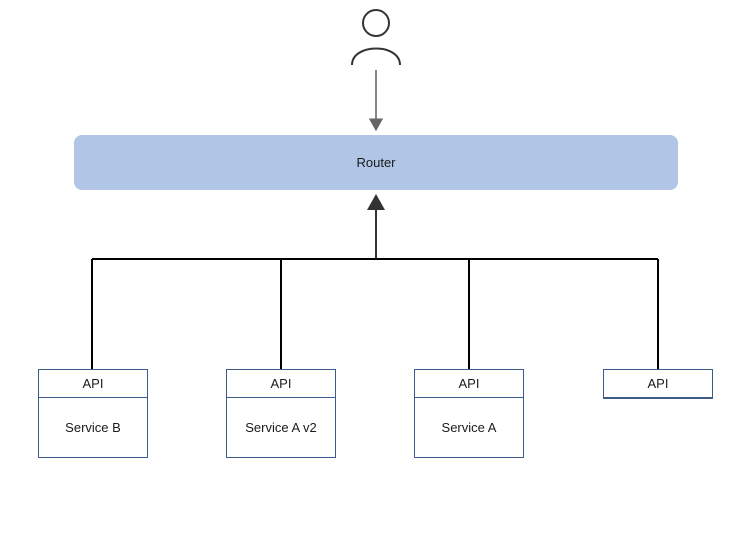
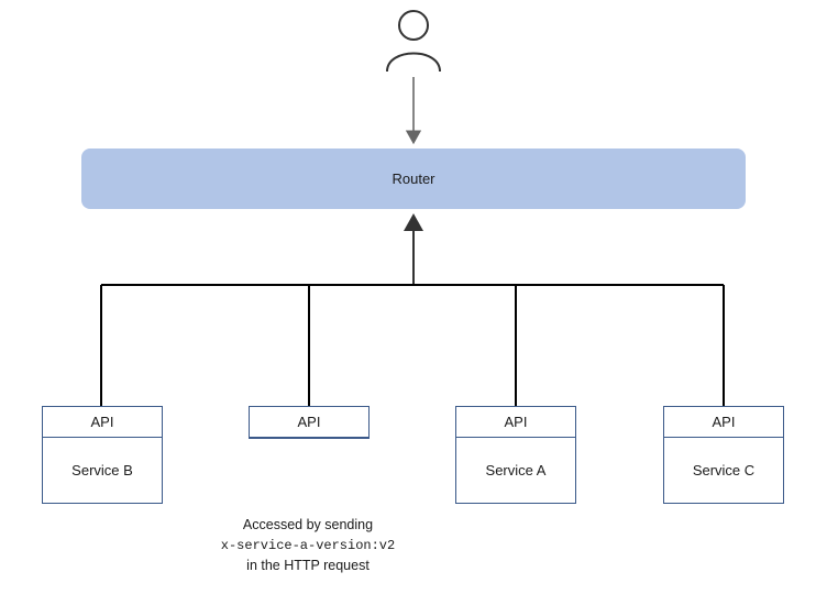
  Router
  API
  Service B
  API
- Service A v2
  API
  Service A
  API
+ Service C
+ Accessed by sending
+ x-service-a-version:v2
+ in the HTTP request
